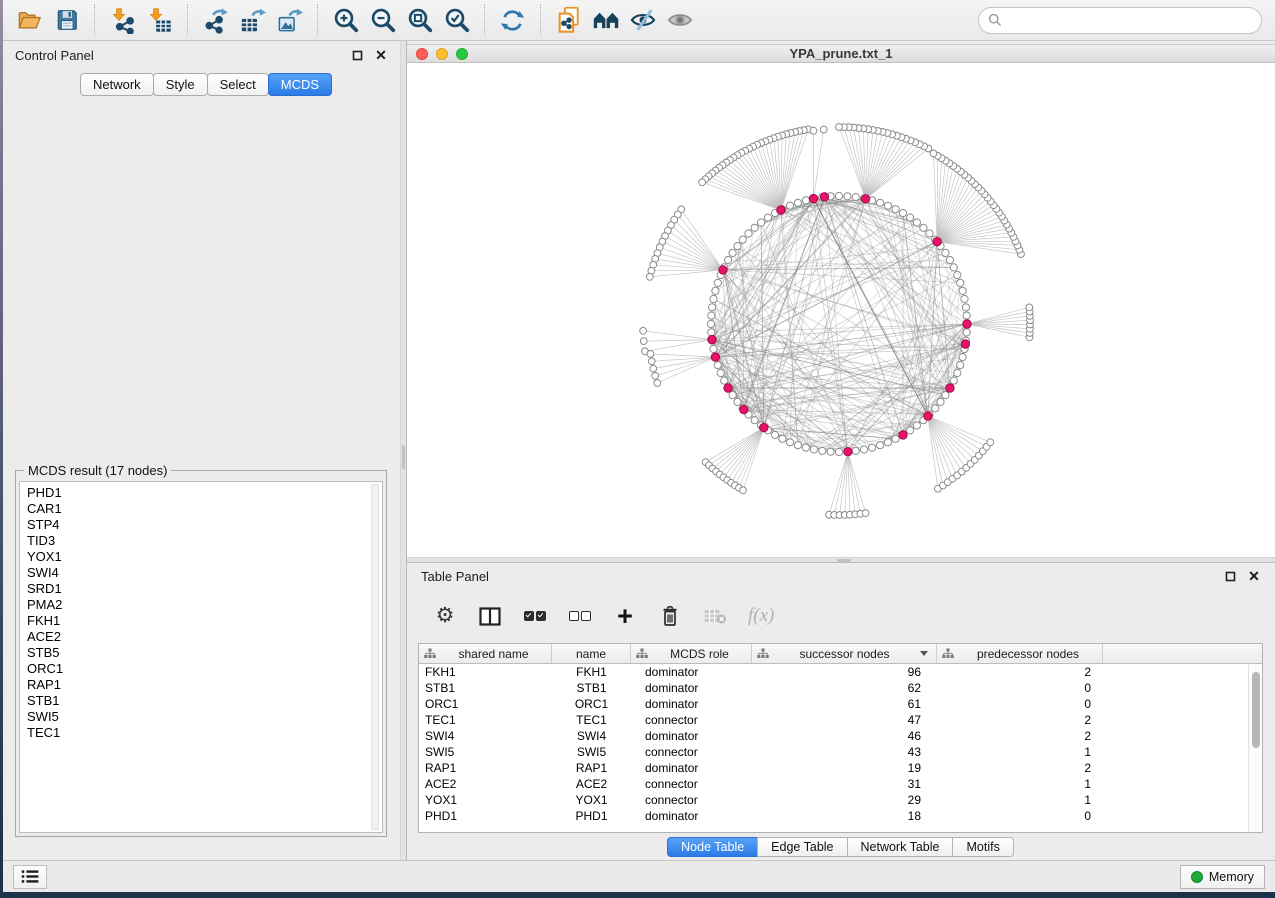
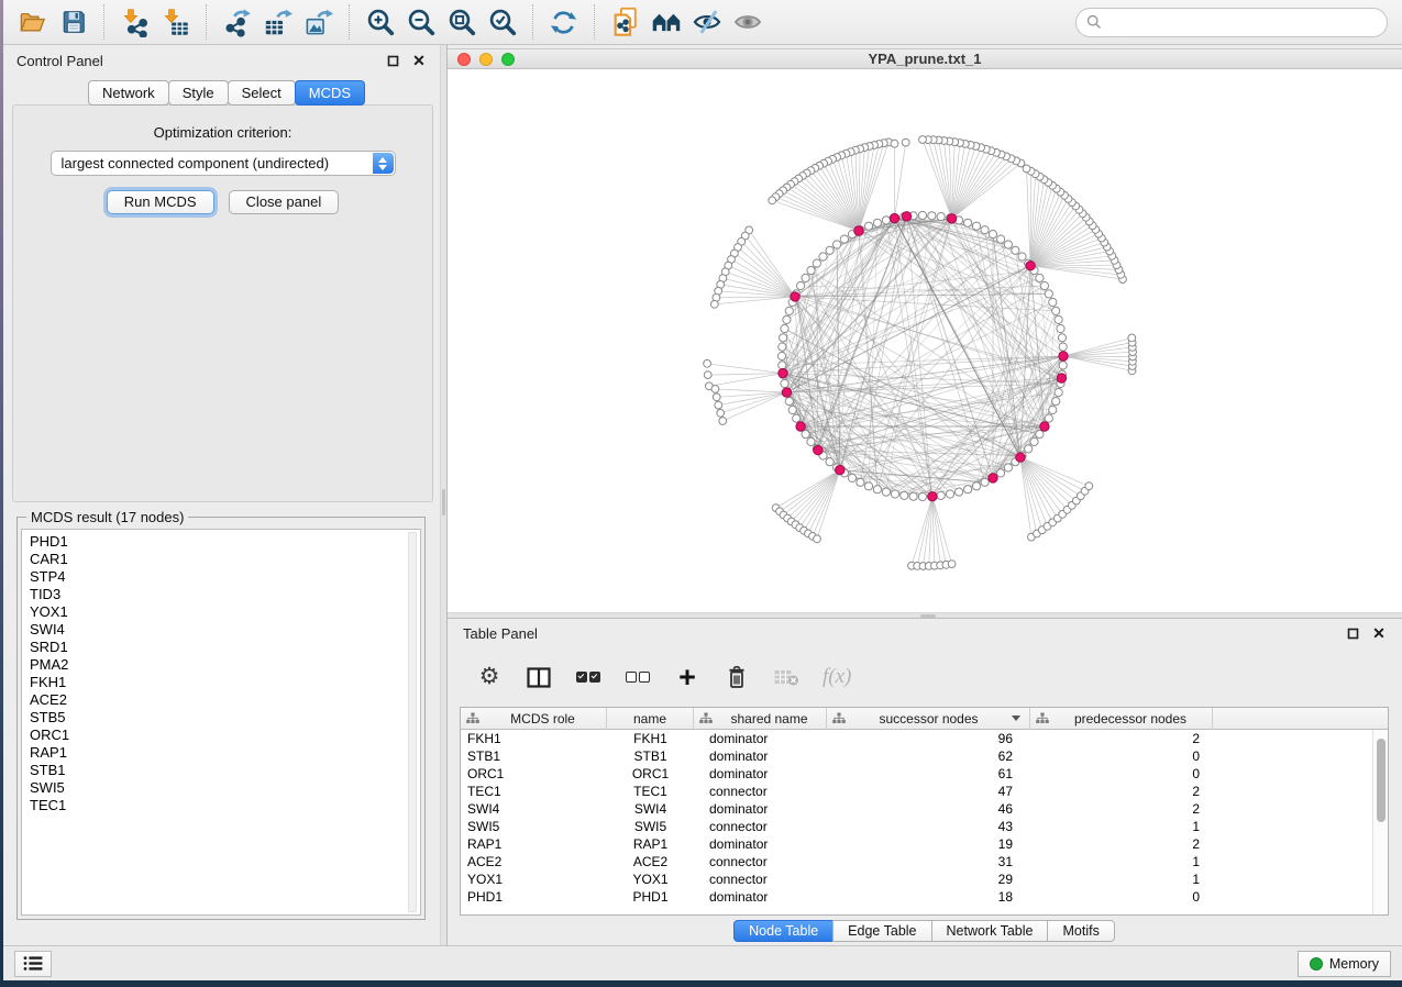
  Control Panel
  ✕
  Network
  Style
  Select
  MCDS
+ Optimization criterion:
+ largest connected component (undirected)
+ Run MCDS
+ Close panel
  MCDS result (17 nodes)
  PHD1
  CAR1
  STP4
  TID3
  YOX1
  SWI4
  SRD1
  PMA2
  FKH1
  ACE2
  STB5
  ORC1
  RAP1
  STB1
  SWI5
  TEC1
  YPA_prune.txt_1
  Table Panel
  ✕
  ⚙
  +
  f(x)
- shared name
+ MCDS role
  name
- MCDS role
+ shared name
  successor nodes
  predecessor nodes
  FKH1
  FKH1
  dominator
  96
  2
  STB1
  STB1
  dominator
  62
  0
  ORC1
  ORC1
  dominator
  61
  0
  TEC1
  TEC1
  connector
  47
  2
  SWI4
  SWI4
  dominator
  46
  2
  SWI5
  SWI5
  connector
  43
  1
  RAP1
  RAP1
  dominator
  19
  2
  ACE2
  ACE2
  connector
  31
  1
  YOX1
  YOX1
  connector
  29
  1
  PHD1
  PHD1
  dominator
  18
  0
  Node Table
  Edge Table
  Network Table
  Motifs
  Memory
